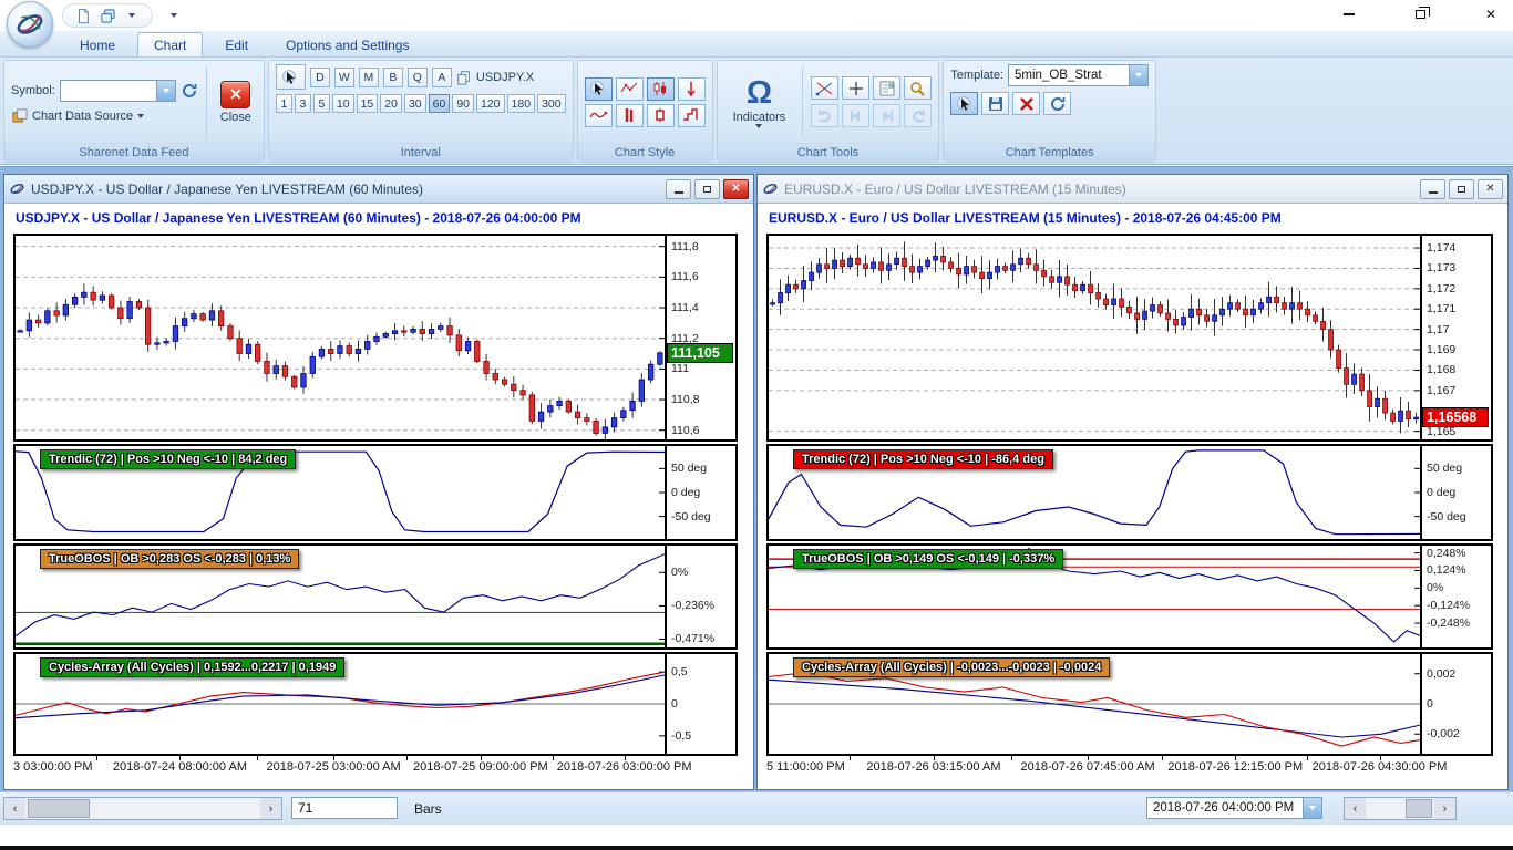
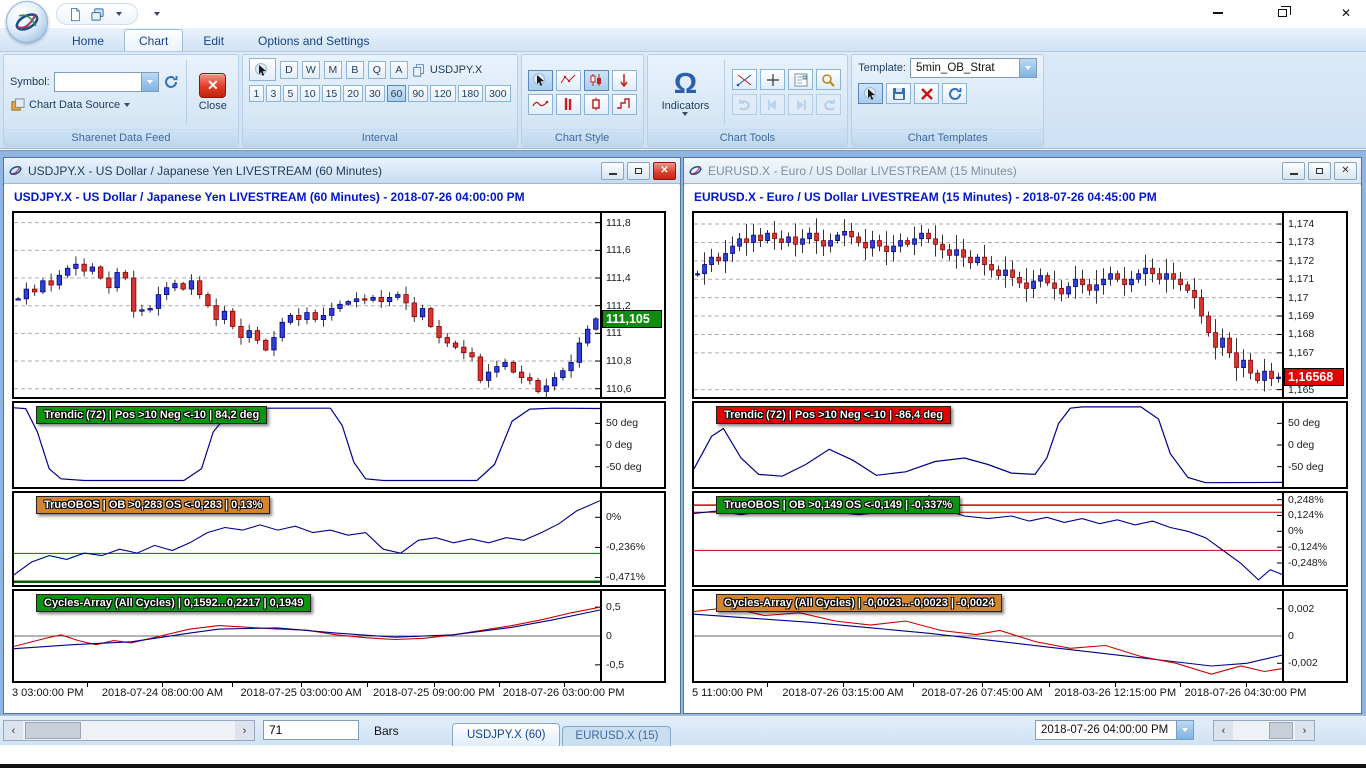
  ✕
  Home
  Chart
  Edit
  Options and Settings
  Symbol:
  Chart Data Source
  ✕
  Close
  Sharenet Data Feed
  D
  W
  M
  B
  Q
  A
  USDJPY.X
  1
  3
  5
  10
  15
  20
  30
  60
  90
  120
  180
  300
  Interval
  Chart Style
  Ω
  Indicators
  Chart Tools
  Template:
  5min_OB_Strat
  Chart Templates
  USDJPY.X - US Dollar / Japanese Yen LIVESTREAM (60 Minutes)
  ✕
  USDJPY.X - US Dollar / Japanese Yen LIVESTREAM (60 Minutes) - 2018-07-26 04:00:00 PM
  111,8
  111,6
  111,4
  111,2
  111
  110,8
  110,6
  111,105
  Trendic (72) | Pos >10 Neg <-10 | 84,2 deg
  50 deg
  0 deg
  -50 deg
  TrueOBOS | OB >0,283 OS <-0,283 | 0,13%
  0%
  -0,236%
  -0,471%
  Cycles-Array (All Cycles) | 0,1592...0,2217 | 0,1949
  0,5
  0
  -0,5
  3 03:00:00 PM
  2018-07-24 08:00:00 AM
  2018-07-25 03:00:00 AM
  2018-07-25 09:00:00 PM
  2018-07-26 03:00:00 PM
  EURUSD.X - Euro / US Dollar LIVESTREAM (15 Minutes)
  ✕
  EURUSD.X - Euro / US Dollar LIVESTREAM (15 Minutes) - 2018-07-26 04:45:00 PM
  1,174
  1,173
  1,172
  1,171
  1,17
  1,169
  1,168
  1,167
  1,165
  1,16568
  Trendic (72) | Pos >10 Neg <-10 | -86,4 deg
  50 deg
  0 deg
  -50 deg
  TrueOBOS | OB >0,149 OS <-0,149 | -0,337%
  0,248%
  0,124%
  0%
  -0,124%
  -0,248%
  Cycles-Array (All Cycles) | -0,0023...-0,0023 | -0,0024
  0,002
  0
  -0,002
  5 11:00:00 PM
  2018-07-26 03:15:00 AM
  2018-07-26 07:45:00 AM
- 2018-07-26 12:15:00 PM
+ 2018-03-26 12:15:00 PM
  2018-07-26 04:30:00 PM
  ‹
  ›
  71
  Bars
+ USDJPY.X (60)
+ EURUSD.X (15)
  2018-07-26 04:00:00 PM
  ‹
  ›
